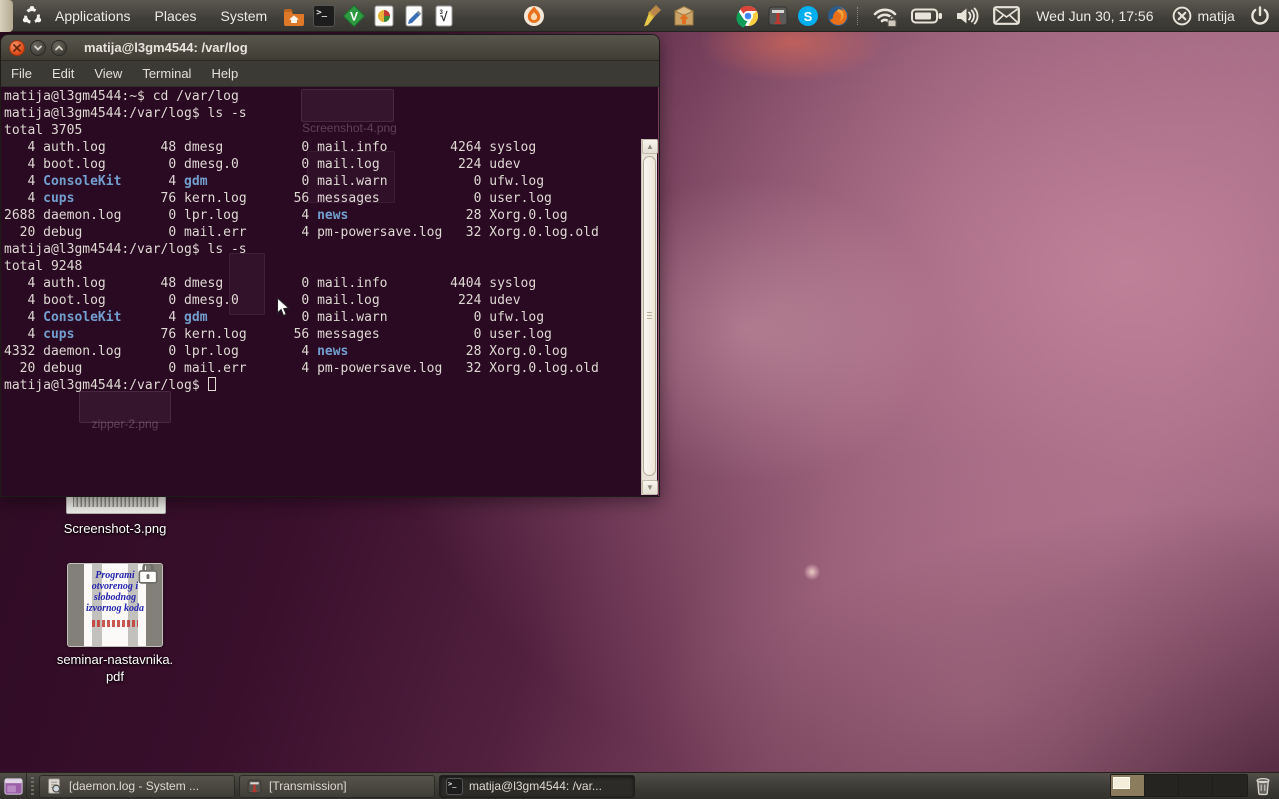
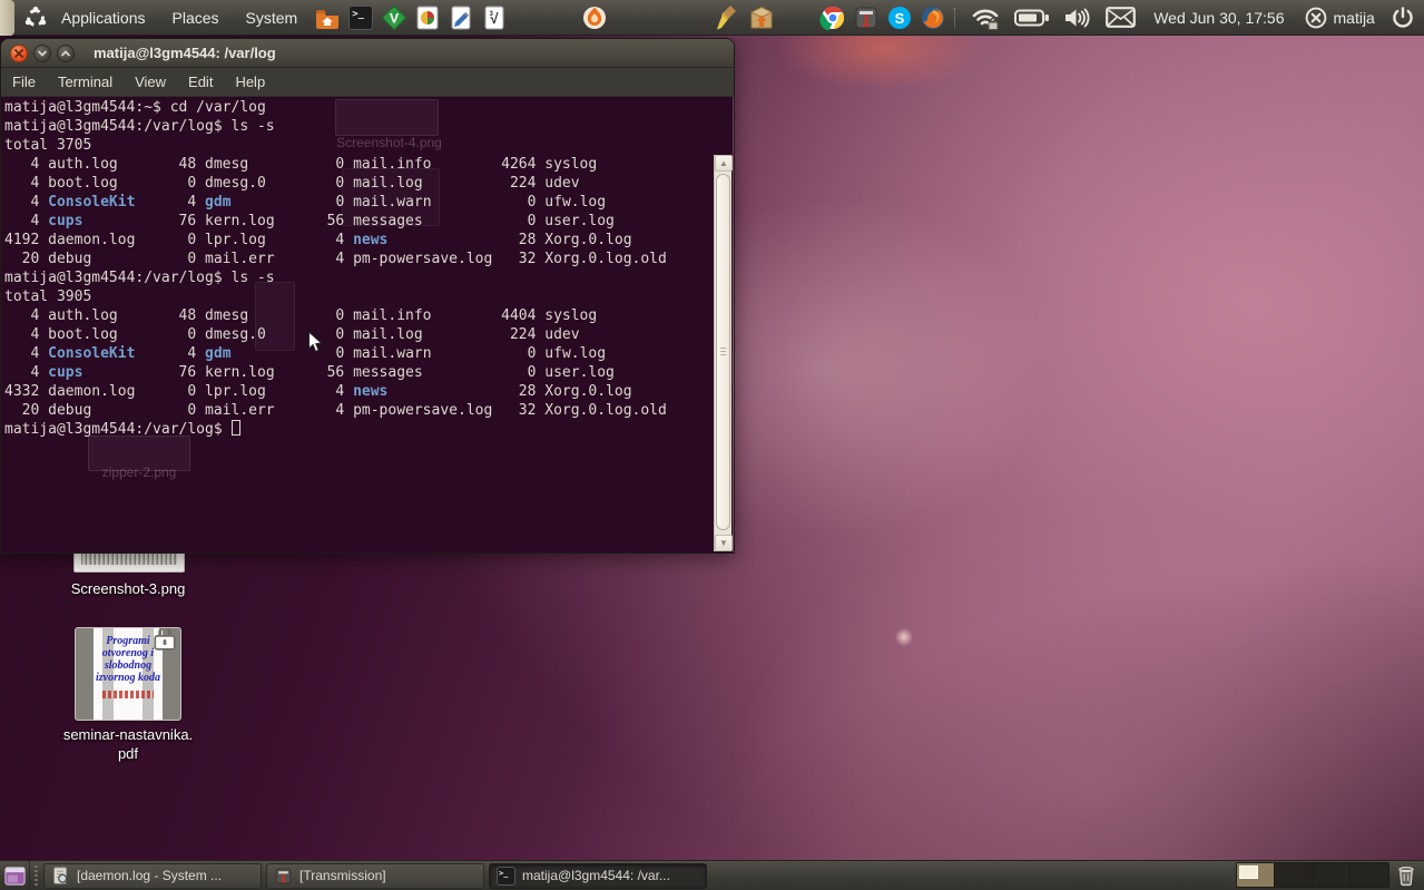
  Applications
  Places
  System
  >_
  V
  √
  S
  Wed Jun 30, 17:56
  matija
  Screenshot-3.png
  Programi otvorenog i slobodnog izvornog koda
  seminar-nastavnika.
  pdf
  matija@l3gm4544: /var/log
  File
- Edit
+ Terminal
  View
- Terminal
+ Edit
  Help
  Screenshot-4.png
  zipper-2.png
  matija@l3gm4544:~$ cd /var/log
  matija@l3gm4544:/var/log$ ls -s
  total 3705
  4 auth.log 48 dmesg 0 mail.info 4264 syslog
  4 boot.log 0 dmesg.0 0 mail.log 224 udev
  4 ConsoleKit 4 gdm 0 mail.warn 0 ufw.log
  4 cups 76 kern.log 56 messages 0 user.log
- 2688 daemon.log 0 lpr.log 4 news 28 Xorg.0.log
+ 4192 daemon.log 0 lpr.log 4 news 28 Xorg.0.log
  20 debug 0 mail.err 4 pm-powersave.log 32 Xorg.0.log.old
  matija@l3gm4544:/var/log$ ls -s
- total 9248
+ total 3905
  4 auth.log 48 dmesg 0 mail.info 4404 syslog
  4 boot.log 0 dmesg.0 0 mail.log 224 udev
  4 ConsoleKit 4 gdm 0 mail.warn 0 ufw.log
  4 cups 76 kern.log 56 messages 0 user.log
  4332 daemon.log 0 lpr.log 4 news 28 Xorg.0.log
  20 debug 0 mail.err 4 pm-powersave.log 32 Xorg.0.log.old
  matija@l3gm4544:/var/log$
  ▲
  ▼
  [daemon.log - System ...
  [Transmission]
  >_
  matija@l3gm4544: /var...
